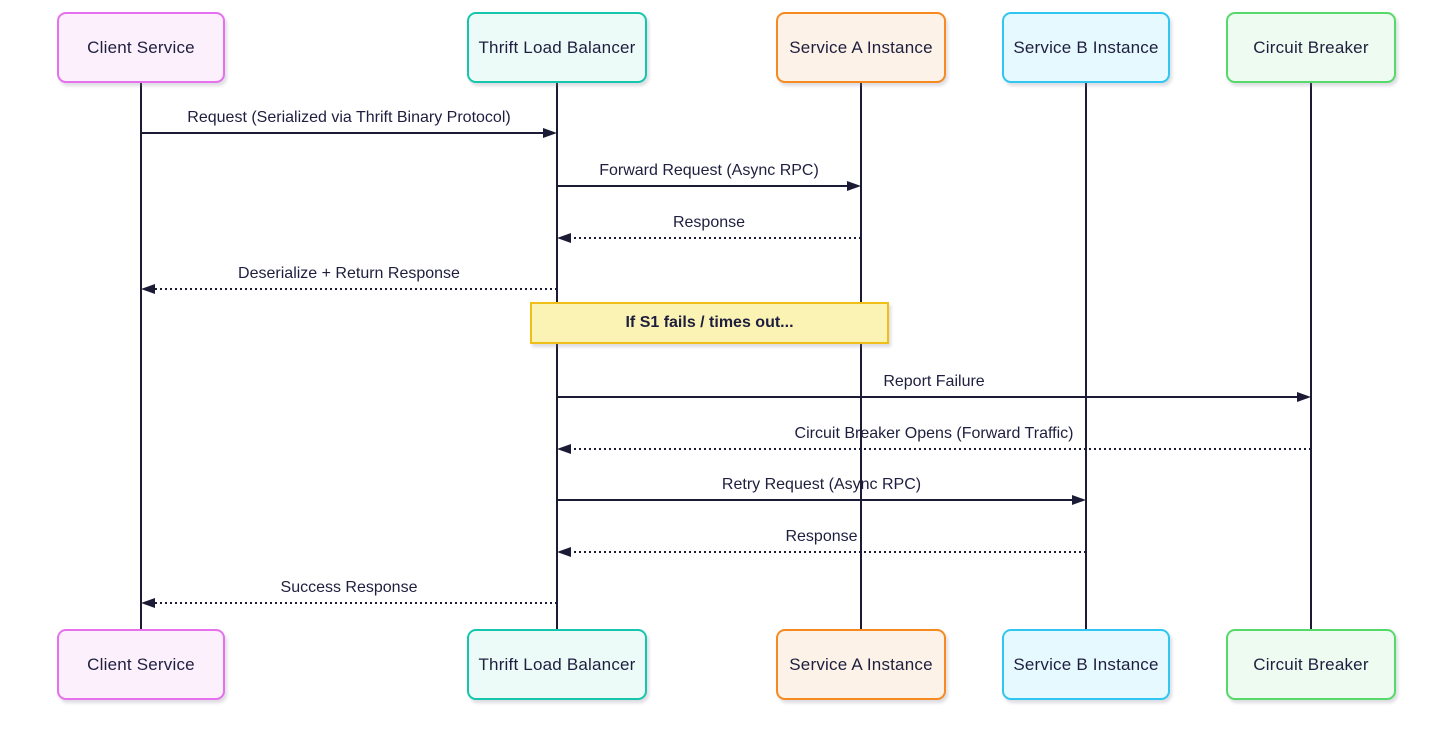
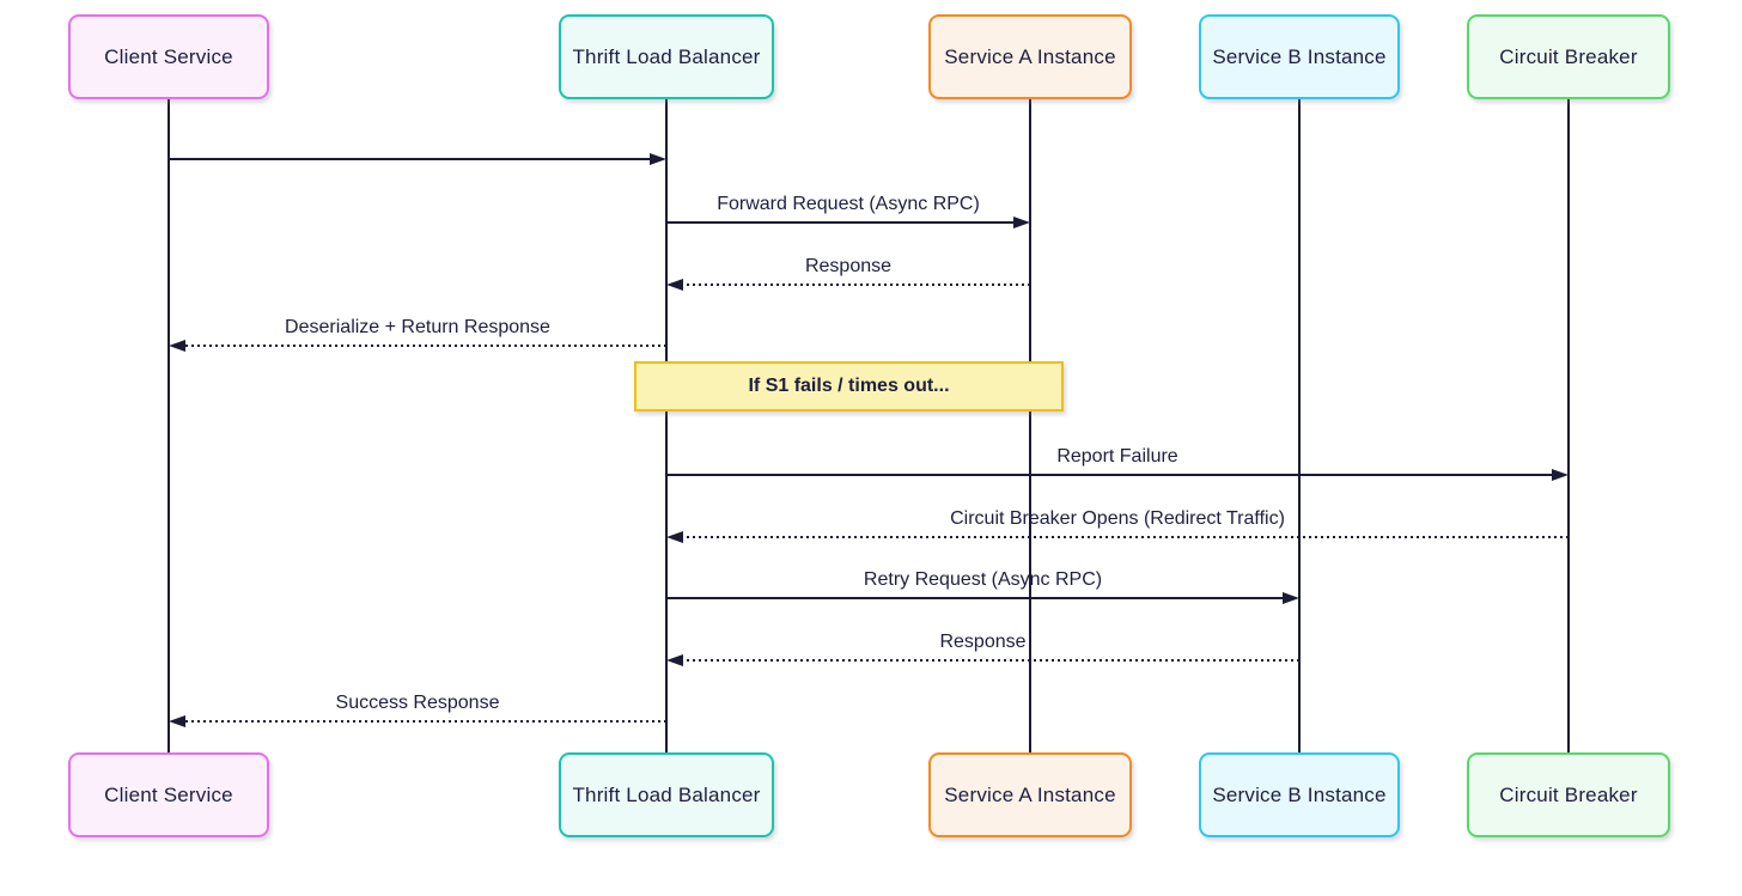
  Client Service
  Client Service
  Thrift Load Balancer
  Thrift Load Balancer
  Service A Instance
  Service A Instance
  Service B Instance
  Service B Instance
  Circuit Breaker
  Circuit Breaker
- Request (Serialized via Thrift Binary Protocol)
  Forward Request (Async RPC)
  Response
  Deserialize + Return Response
  Report Failure
- Circuit Breaker Opens (Forward Traffic)
+ Circuit Breaker Opens (Redirect Traffic)
  Retry Request (Async RPC)
  Response
  Success Response
  If S1 fails / times out...
